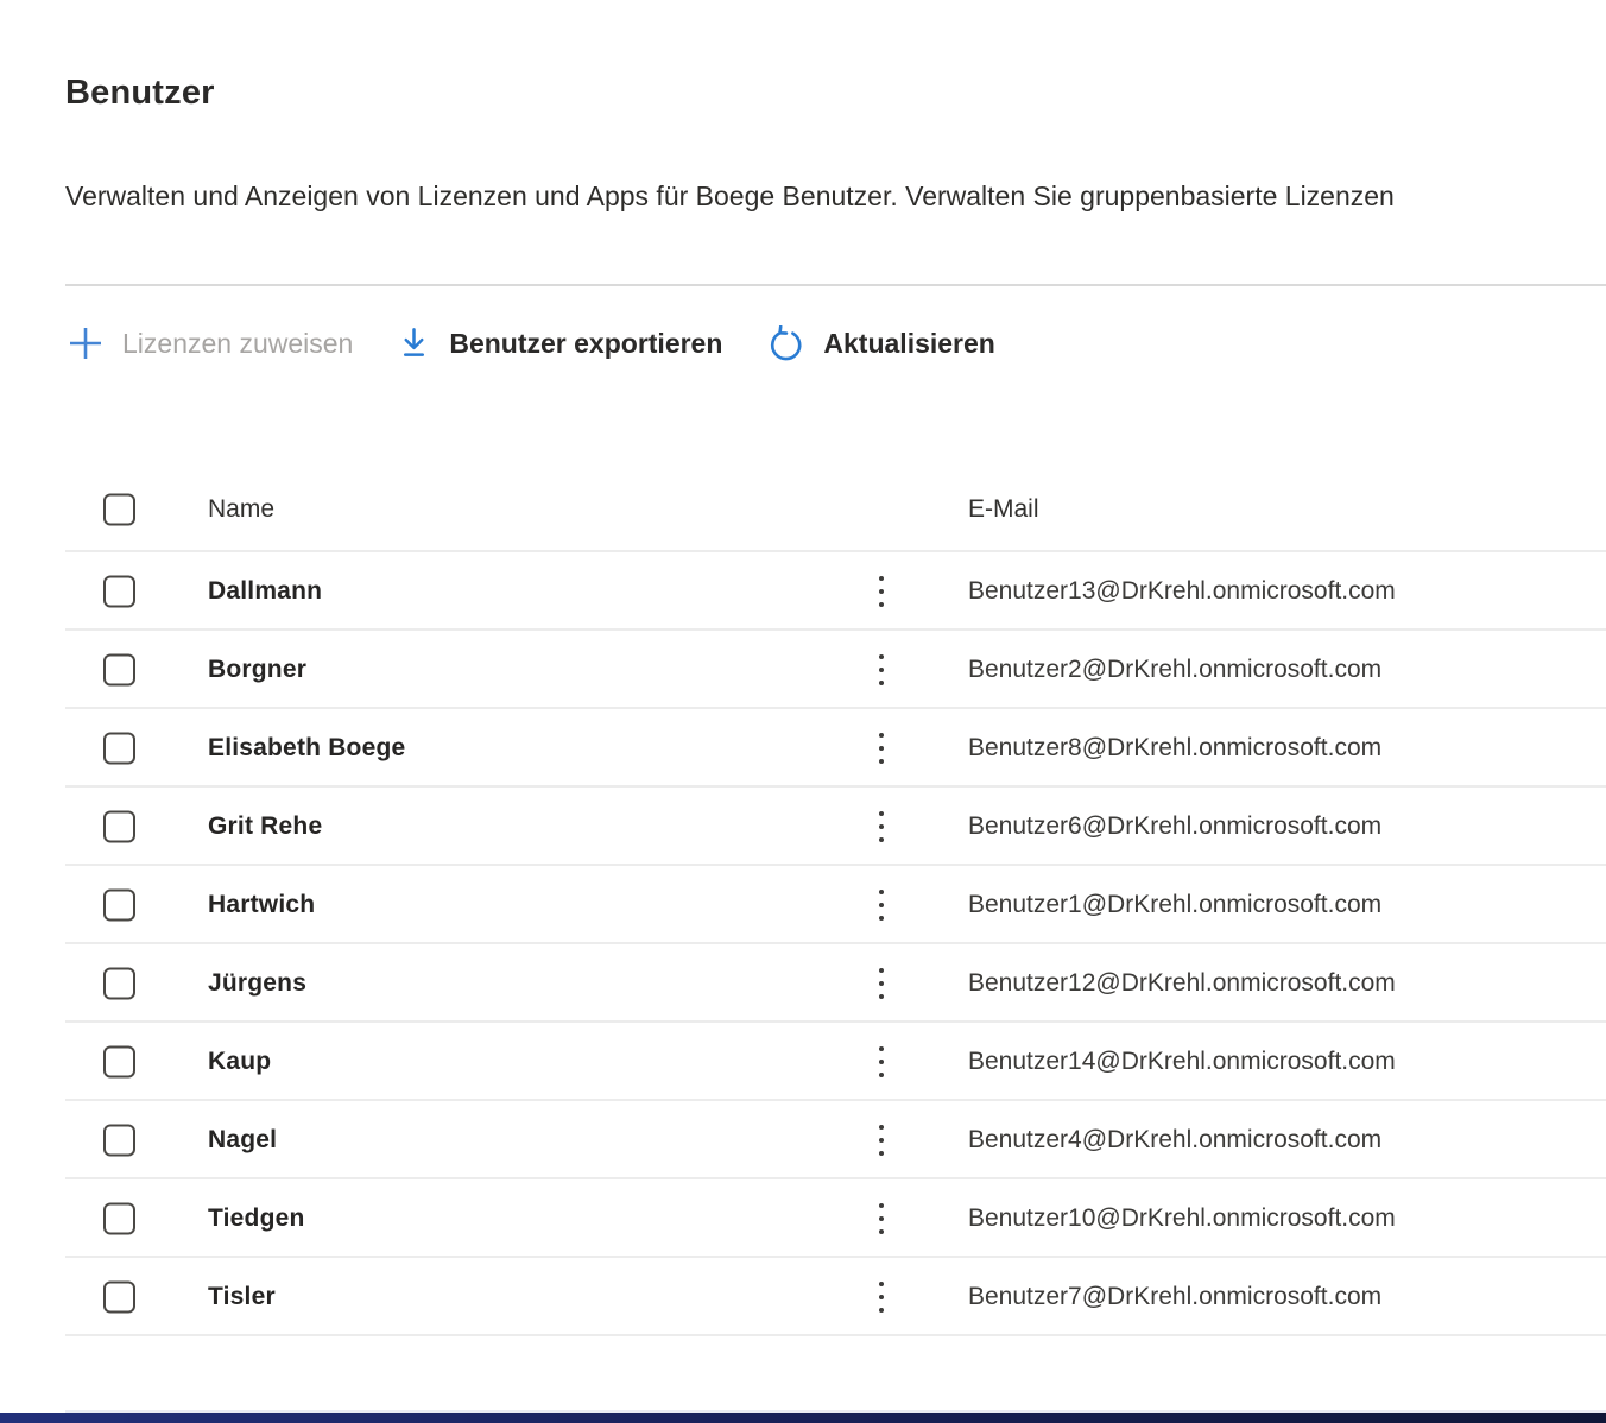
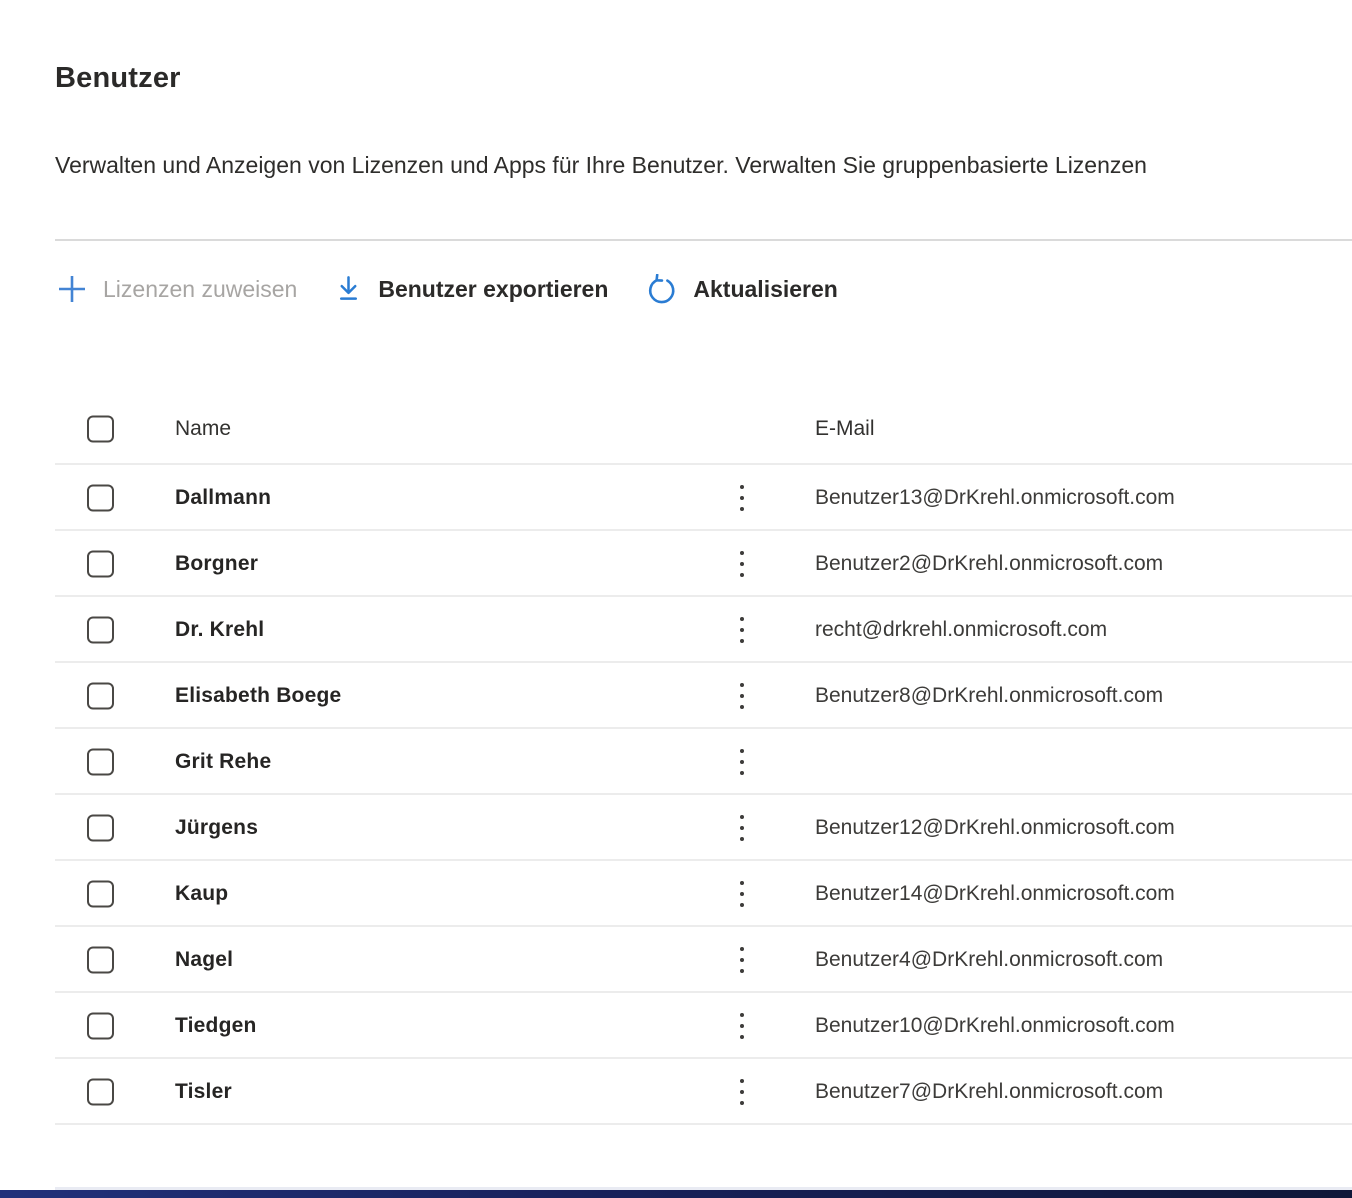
  Benutzer
- Verwalten und Anzeigen von Lizenzen und Apps für Boege Benutzer. Verwalten Sie gruppenbasierte Lizenzen
+ Verwalten und Anzeigen von Lizenzen und Apps für Ihre Benutzer. Verwalten Sie gruppenbasierte Lizenzen
  Lizenzen zuweisen
  Benutzer exportieren
  Aktualisieren
  Name
  E-Mail
  Dallmann
  Benutzer13@DrKrehl.onmicrosoft.com
  Borgner
  Benutzer2@DrKrehl.onmicrosoft.com
+ Dr. Krehl
+ recht@drkrehl.onmicrosoft.com
  Elisabeth Boege
  Benutzer8@DrKrehl.onmicrosoft.com
  Grit Rehe
- Benutzer6@DrKrehl.onmicrosoft.com
- Hartwich
- Benutzer1@DrKrehl.onmicrosoft.com
  Jürgens
  Benutzer12@DrKrehl.onmicrosoft.com
  Kaup
  Benutzer14@DrKrehl.onmicrosoft.com
  Nagel
  Benutzer4@DrKrehl.onmicrosoft.com
  Tiedgen
  Benutzer10@DrKrehl.onmicrosoft.com
  Tisler
  Benutzer7@DrKrehl.onmicrosoft.com
